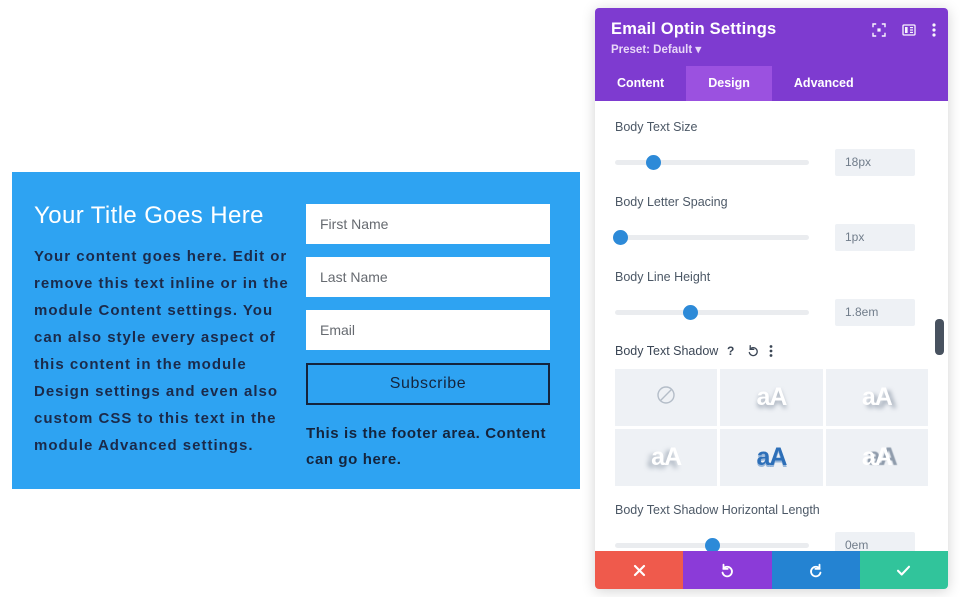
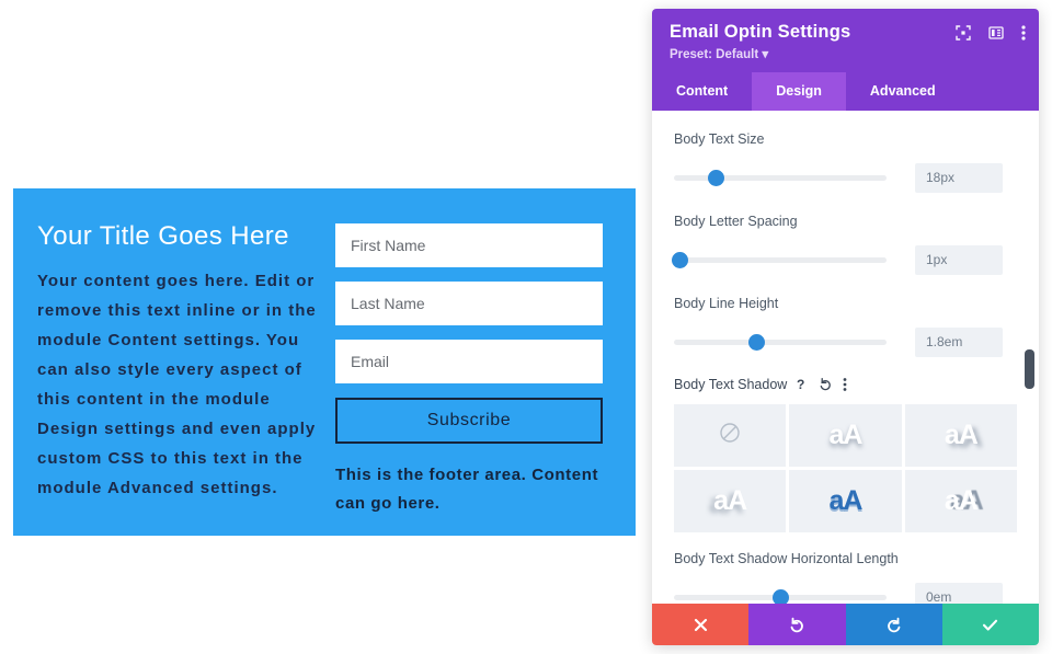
  Your Title Goes Here
- Your content goes here. Edit or remove this text inline or in the module Content settings. You can also style every aspect of this content in the module Design settings and even also custom CSS to this text in the module Advanced settings.
+ Your content goes here. Edit or remove this text inline or in the module Content settings. You can also style every aspect of this content in the module Design settings and even apply custom CSS to this text in the module Advanced settings.
  First Name
  Last Name
  Email
  Subscribe
  This is the footer area. Content can go here.
  Email Optin Settings
  Preset: Default ▾
  Content
  Design
  Advanced
  Body Text Size
  18px
  Body Letter Spacing
  1px
  Body Line Height
  1.8em
  Body Text Shadow
  ?
  aA
  aA
  aA
  aA
  aA
  Body Text Shadow Horizontal Length
  0em
